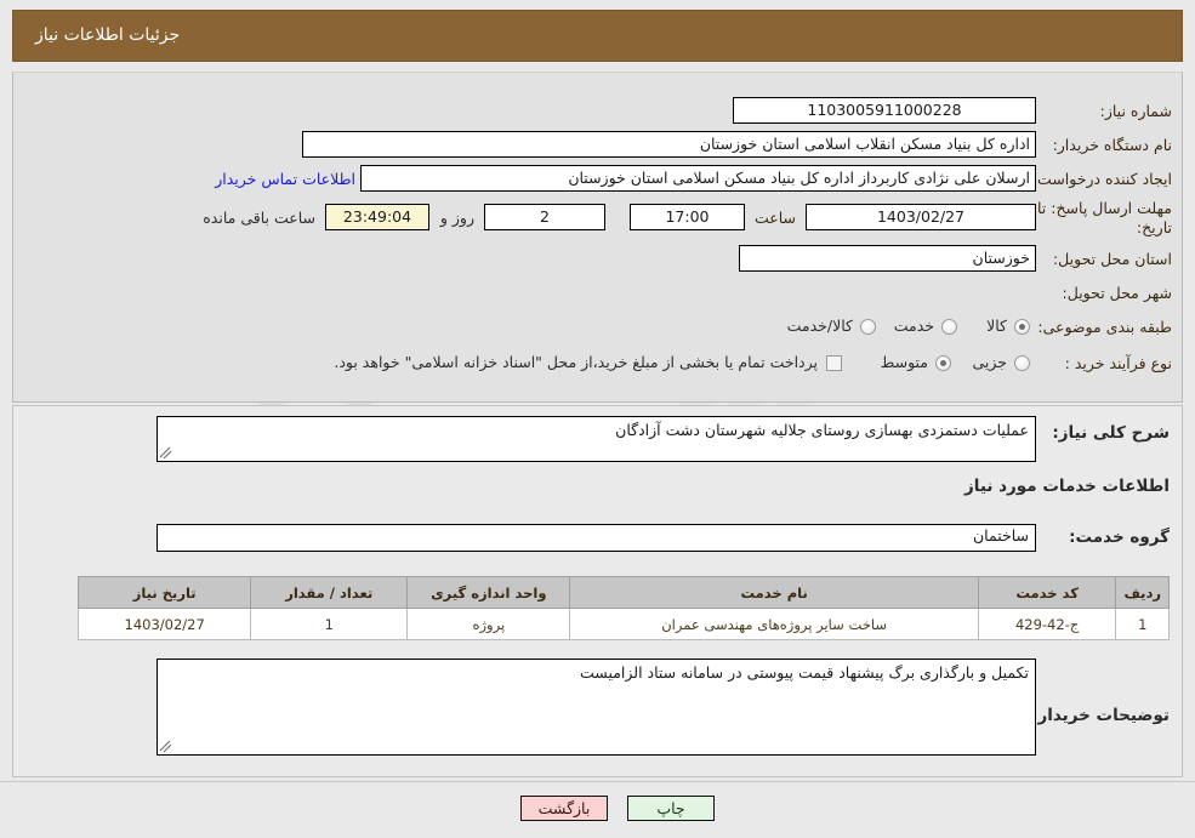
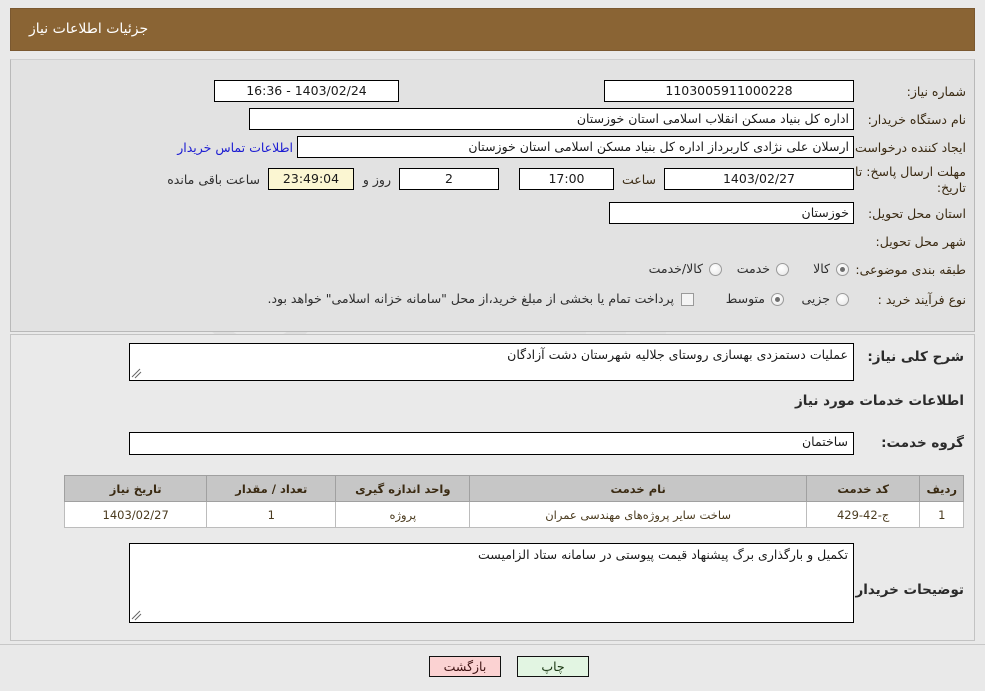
  جزئیات اطلاعات نیاز
  شماره نیاز:
  1103005911000228
+ 1403/02/24 - 16:36
  نام دستگاه خریدار:
  اداره کل بنیاد مسکن انقلاب اسلامی استان خوزستان
  ایجاد کننده درخواست
  ارسلان علی نژادی کاربرداز اداره کل بنیاد مسکن اسلامی استان خوزستان
  اطلاعات تماس خریدار
  مهلت ارسال پاسخ: تا
  تاریخ:
  1403/02/27
  ساعت
  17:00
  2
  روز و
  23:49:04
  ساعت باقی مانده
  استان محل تحویل:
  خوزستان
  شهر محل تحویل:
  طبقه بندی موضوعی:
  کالا
  خدمت
  کالا/خدمت
  نوع فرآیند خرید :
  جزیی
  متوسط
- پرداخت تمام یا بخشی از مبلغ خرید،از محل "اسناد خزانه اسلامی" خواهد بود.
+ پرداخت تمام یا بخشی از مبلغ خرید،از محل "سامانه خزانه اسلامی" خواهد بود.
  شرح کلی نیاز:
  عملیات دستمزدی بهسازی روستای جلالیه شهرستان دشت آزادگان
  اطلاعات خدمات مورد نیاز
  گروه خدمت:
  ساختمان
  ردیف	کد خدمت	نام خدمت	واحد اندازه گیری	تعداد / مقدار	تاریخ نیاز
  1	ج-42-429	ساخت سایر پروژه‌های مهندسی عمران	پروژه	1	1403/02/27
  توضیحات خریدار
  تکمیل و بارگذاری برگ پیشنهاد قیمت پیوستی در سامانه ستاد الزامیست
  چاپ
  بازگشت
